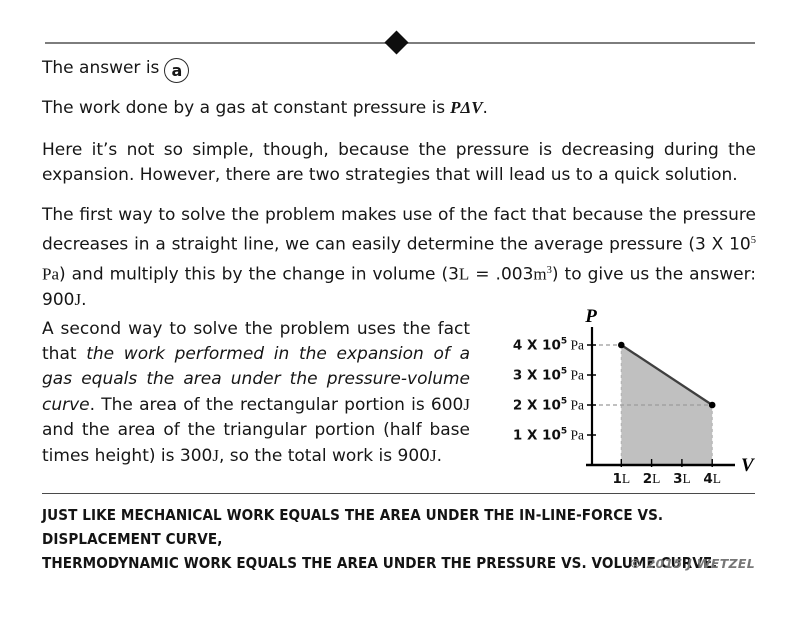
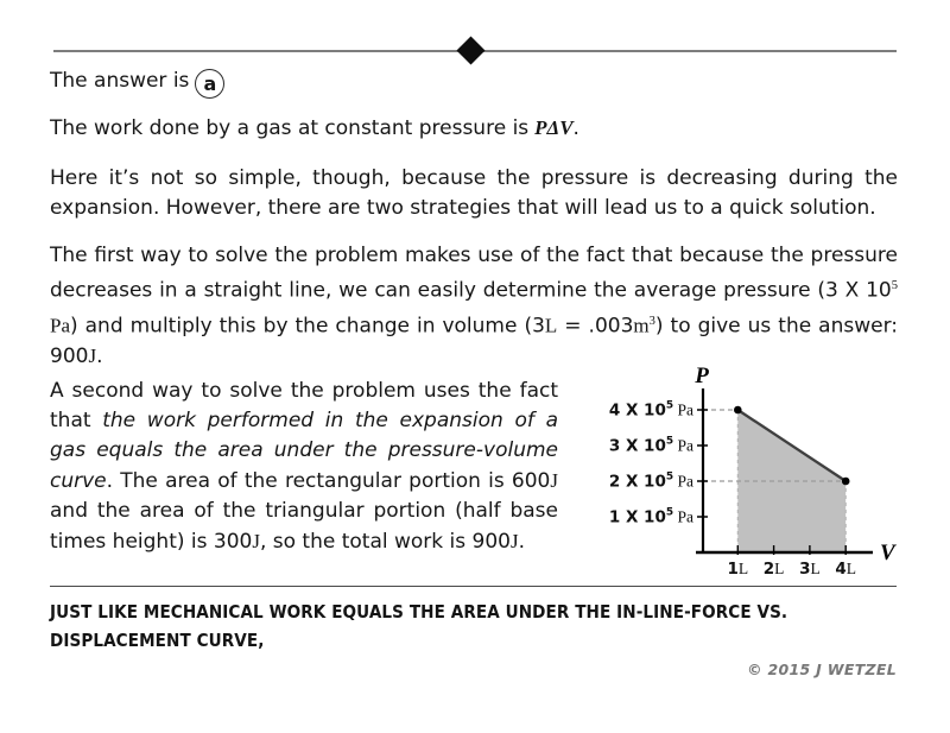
  The answer is a
  The work done by a gas at constant pressure is PΔV.
  Here it’s not so simple, though, because the pressure is decreasing during the expansion. However, there are two strategies that will lead us to a quick solution.
  The first way to solve the problem makes use of the fact that because the pressure decreases in a straight line, we can easily determine the average pressure (3 X 105 Pa) and multiply this by the change in volume (3L = .003m3) to give us the answer: 900J.
  A second way to solve the problem uses the fact that the work performed in the expansion of a gas equals the area under the pressure-volume curve. The area of the rectangular portion is 600J and the area of the triangular portion (half base times height) is 300J, so the total work is 900J.
  4 X 105 Pa
  3 X 105 Pa
  2 X 105 Pa
  1 X 105 Pa
  1L
  2L
  3L
  4L
  P
  V
  JUST LIKE MECHANICAL WORK EQUALS THE AREA UNDER THE IN-LINE-FORCE VS. DISPLACEMENT CURVE,
- THERMODYNAMIC WORK EQUALS THE AREA UNDER THE PRESSURE VS. VOLUME CURVE.
  © 2015 J WETZEL
